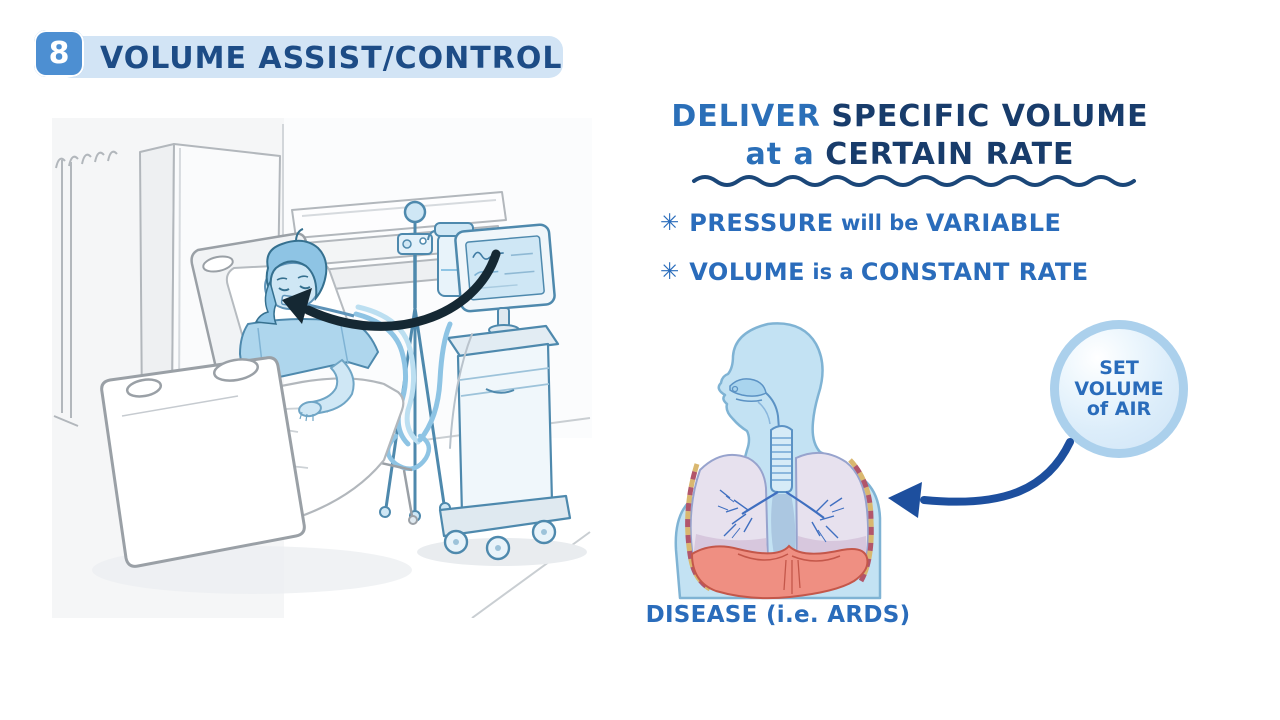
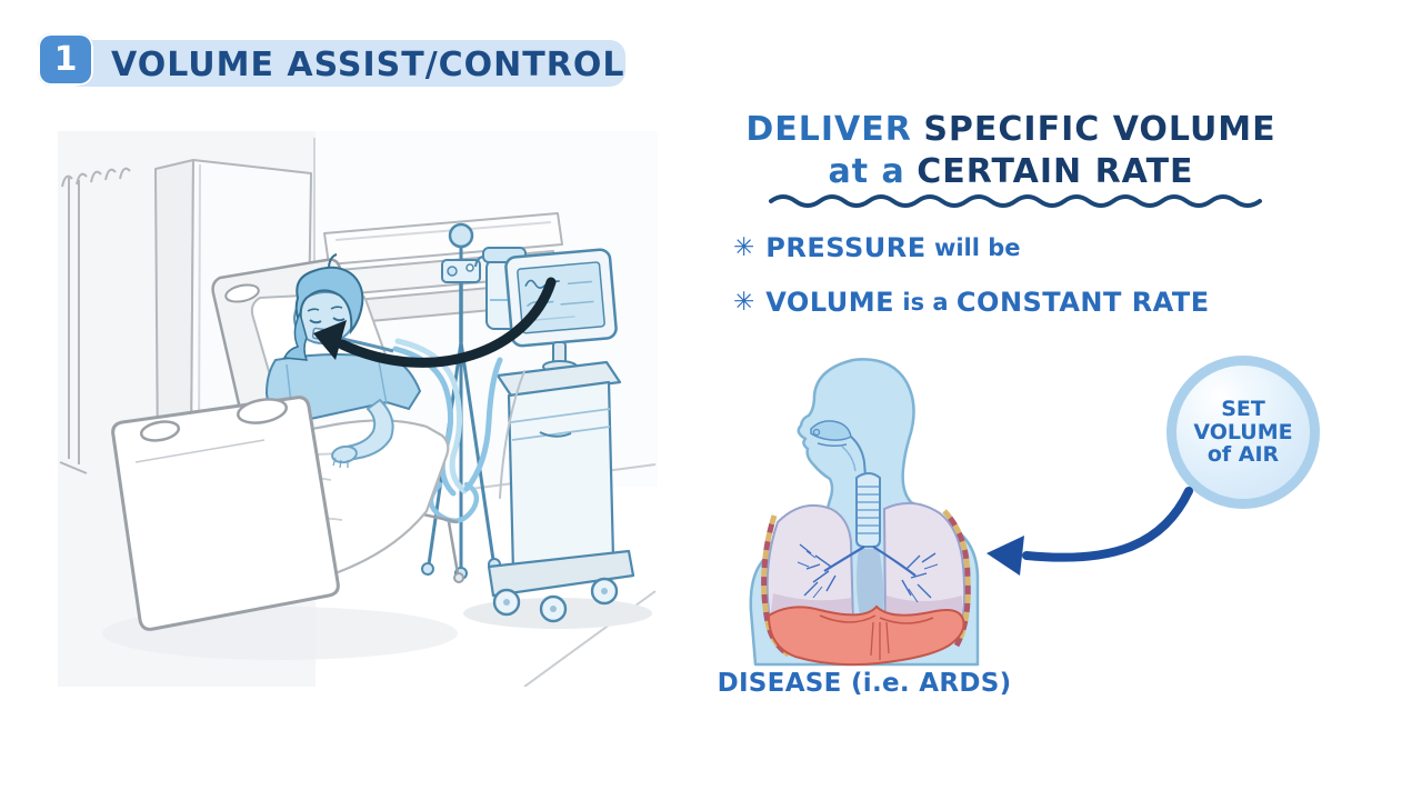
- 8
+ 1
  VOLUME ASSIST/CONTROL
  DELIVER SPECIFIC VOLUME
  at a CERTAIN RATE
  ✳
  PRESSURE
  will be
- VARIABLE
  ✳
  VOLUME
  is a
  CONSTANT RATE
  SET
  VOLUME
  of AIR
  DISEASE (i.e. ARDS)
